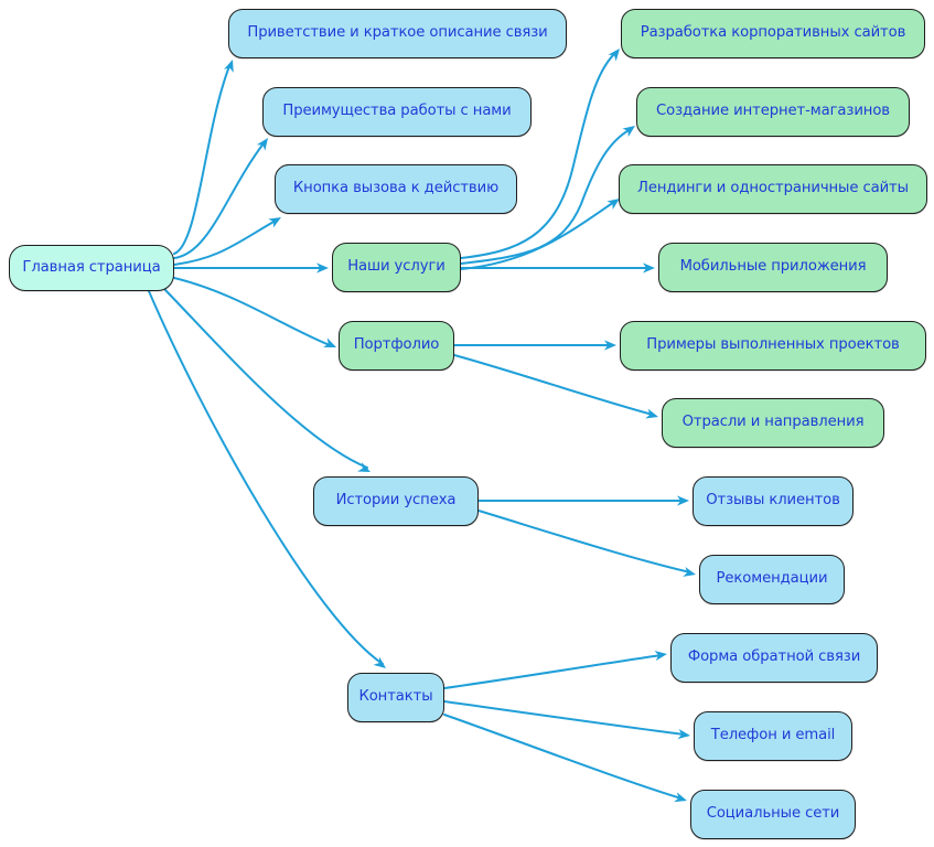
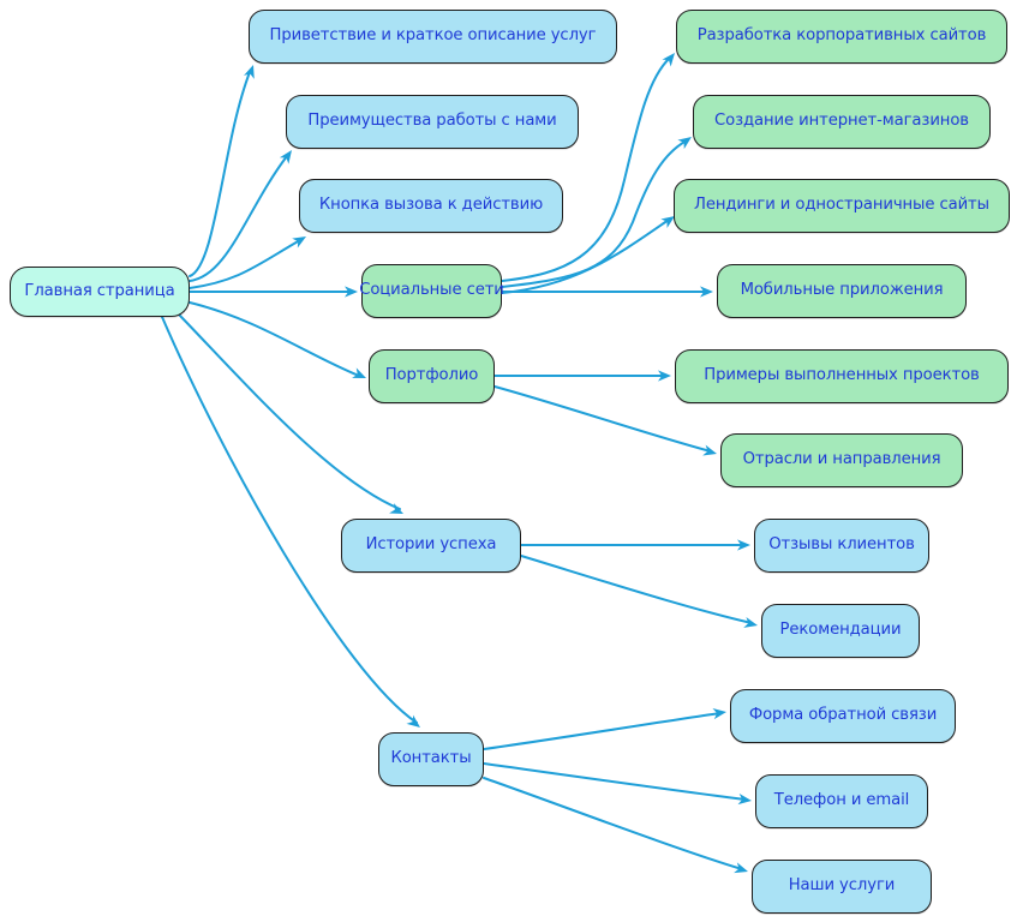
  Главная страница
- Приветствие и краткое описание связи
+ Приветствие и краткое описание услуг
  Преимущества работы с нами
  Кнопка вызова к действию
- Наши услуги
+ Социальные сети
  Портфолио
  Истории успеха
  Контакты
  Разработка корпоративных сайтов
  Создание интернет-магазинов
  Лендинги и одностраничные сайты
  Мобильные приложения
  Примеры выполненных проектов
  Отрасли и направления
  Отзывы клиентов
  Рекомендации
  Форма обратной связи
  Телефон и email
- Социальные сети
+ Наши услуги
